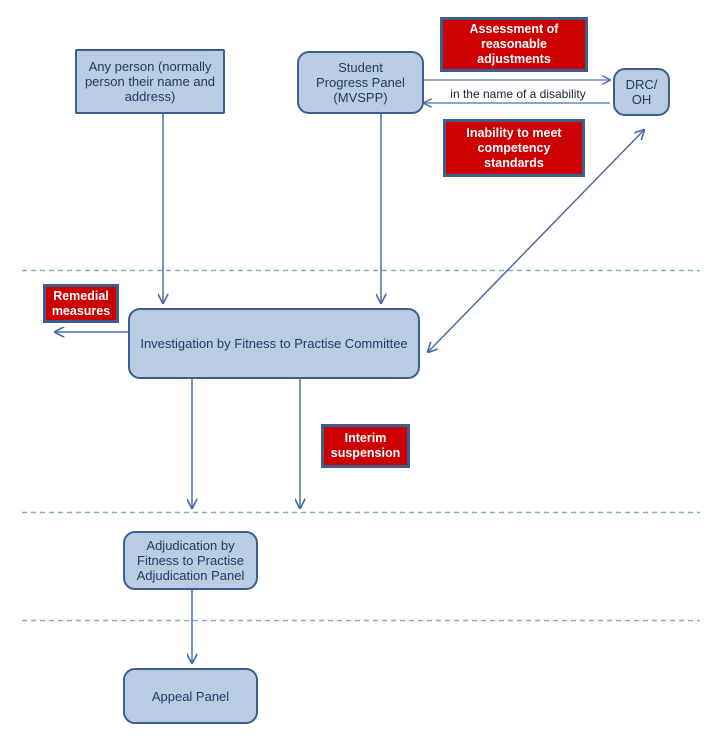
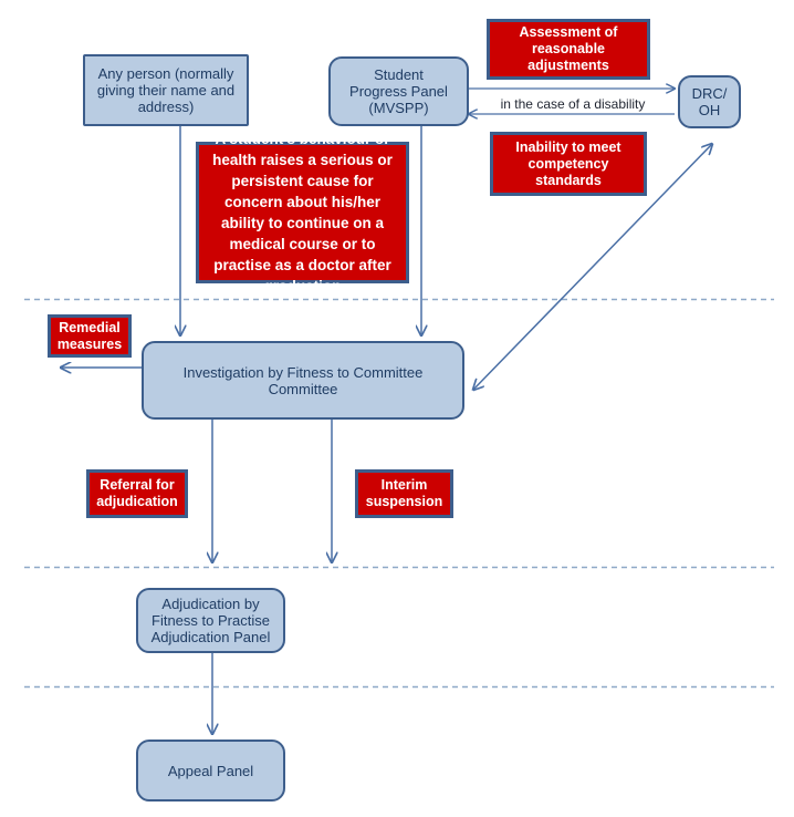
- Any person (normally person their name and address)
+ Any person (normally giving their name and address)
  Student
  Progress Panel
  (MVSPP)
  Assessment of
  reasonable
  adjustments
  DRC/
  OH
- in the name of a disability
+ in the case of a disability
  Inability to meet
  competency
  standards
+ A student’s behaviour or health raises a serious or persistent cause for concern about his/her ability to continue on a medical course or to practise as a doctor after graduation
  Remedial
  measures
- Investigation by Fitness to Practise Committee
+ Investigation by Fitness to Committee Committee
+ Referral for
+ adjudication
  Interim
  suspension
  Adjudication by
  Fitness to Practise
  Adjudication Panel
  Appeal Panel
